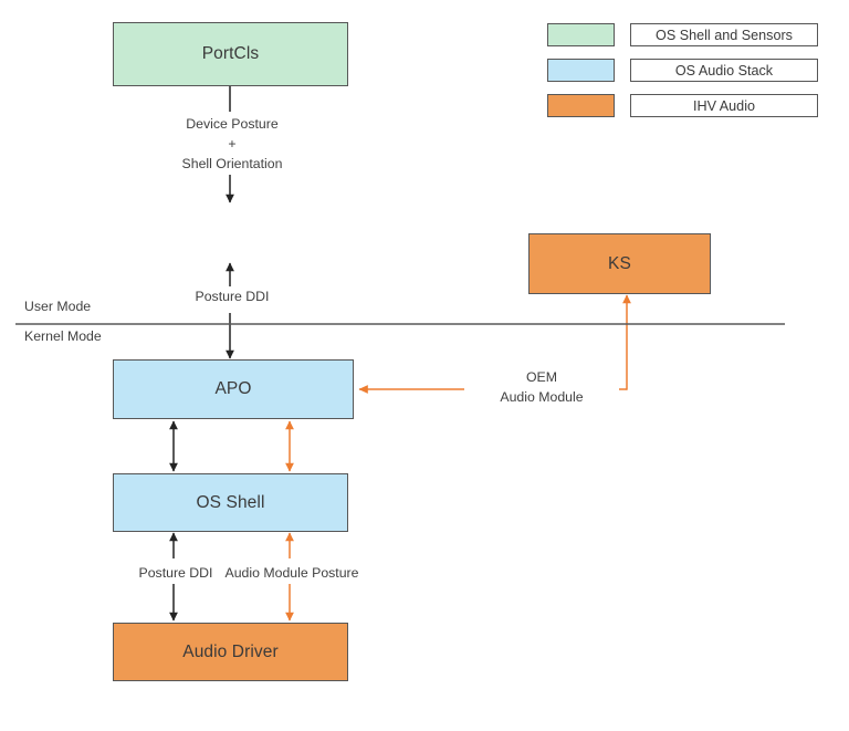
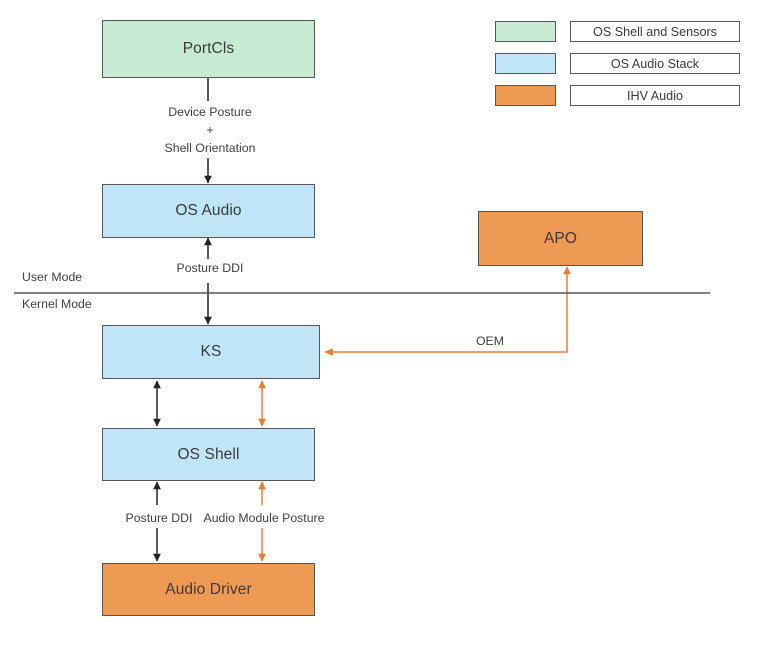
  PortCls
+ OS Audio
- APO
+ KS
  OS Shell
  Audio Driver
- KS
+ APO
  Device Posture
  +
  Shell Orientation
  Posture DDI
  Posture DDI
  Audio Module Posture
  OEM
- Audio Module
  User Mode
  Kernel Mode
  OS Shell and Sensors
  OS Audio Stack
  IHV Audio
